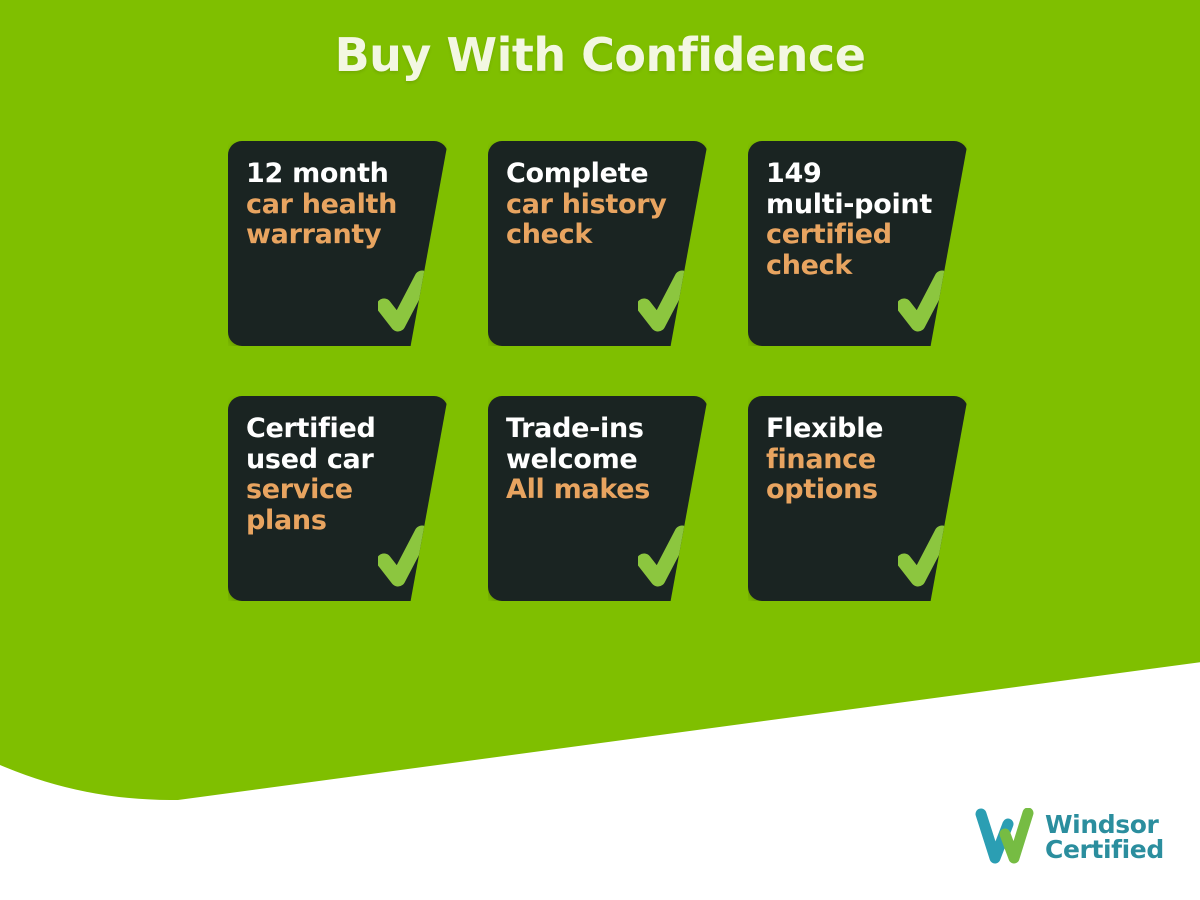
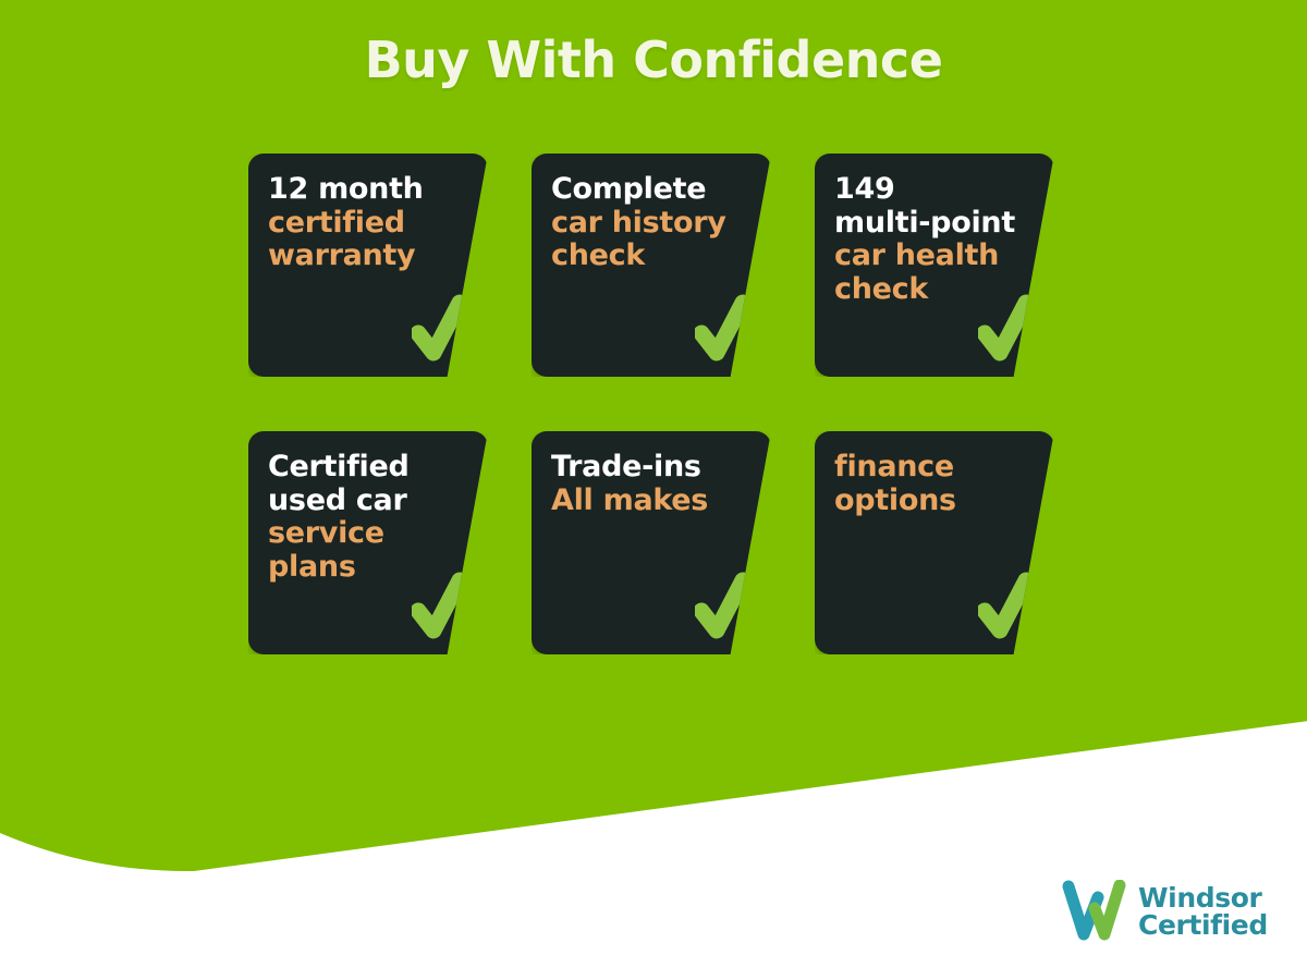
  Buy With Confidence
  12 month
- car health
+ certified
  warranty
  Complete
  car history
  check
  149
  multi-point
- certified
+ car health
  check
  Certified
  used car
  service
  plans
  Trade-ins
- welcome
  All makes
- Flexible
  finance
  options
  Windsor
  Certified
